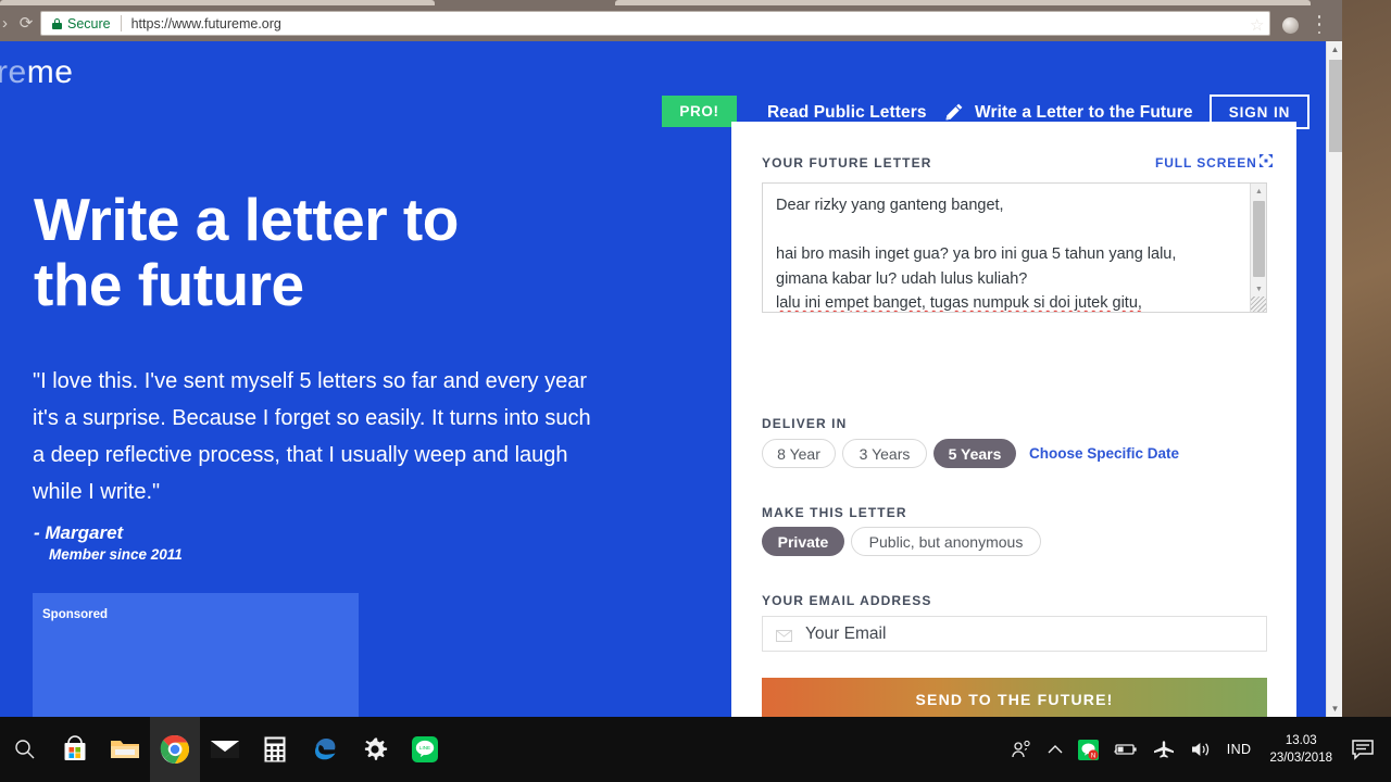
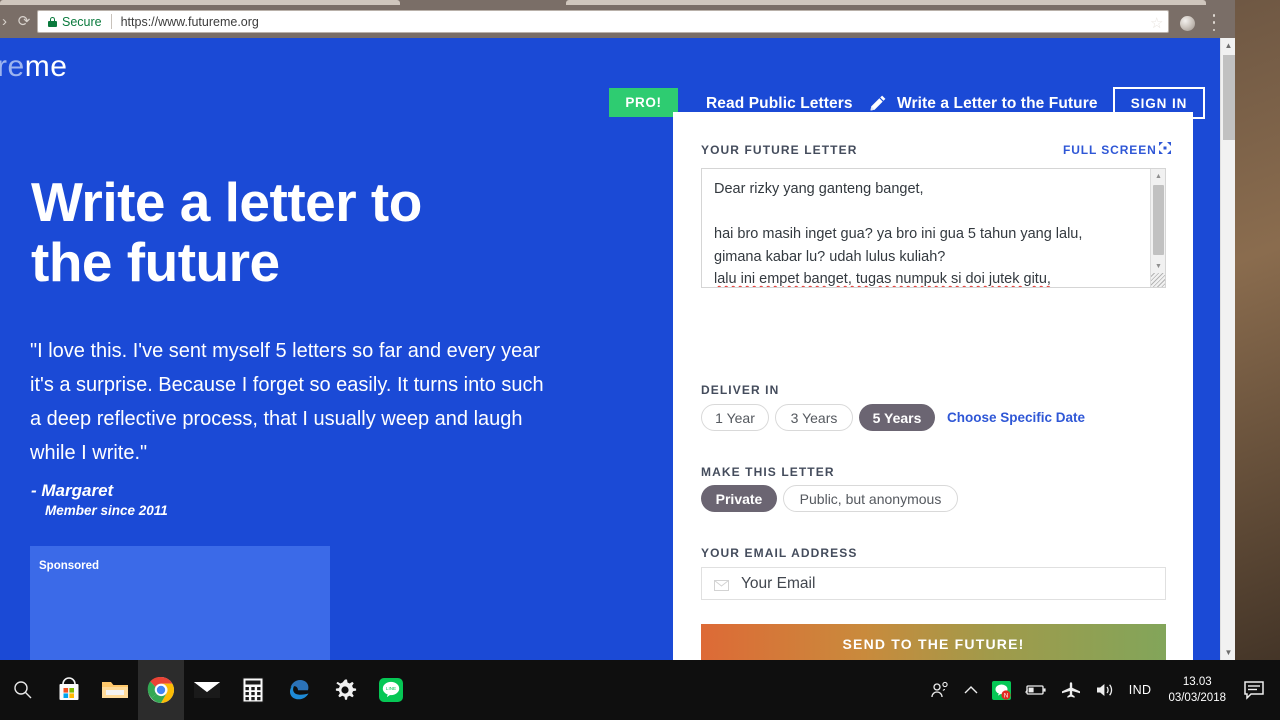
  ›
  ⟳
  Secure
  https://www.futureme.org
  ☆
  PRO!
  Read Public Letters
  Write a Letter to the Future
  SIGN IN
  Write a letter to
  the future
  "I love this. I've sent myself 5 letters so far and every year it's a surprise. Because I forget so easily. It turns into such a deep reflective process, that I usually weep and laugh while I write."
  - Margaret
  Member since 2011
  Sponsored
  YOUR FUTURE LETTER
  FULL SCREEN
  Dear rizky yang ganteng banget,
  hai bro masih inget gua? ya bro ini gua 5 tahun yang lalu,
  gimana kabar lu? udah lulus kuliah?
  lalu ini empet banget, tugas numpuk si doi jutek gitu,
  DELIVER IN
- 8 Year
+ 1 Year
  3 Years
  5 Years
  Choose Specific Date
  MAKE THIS LETTER
  Private
  Public, but anonymous
  YOUR EMAIL ADDRESS
  Your Email
  SEND TO THE FUTURE!
  ▲
  ▼
  IND
  13.03
- 23/03/2018
+ 03/03/2018
